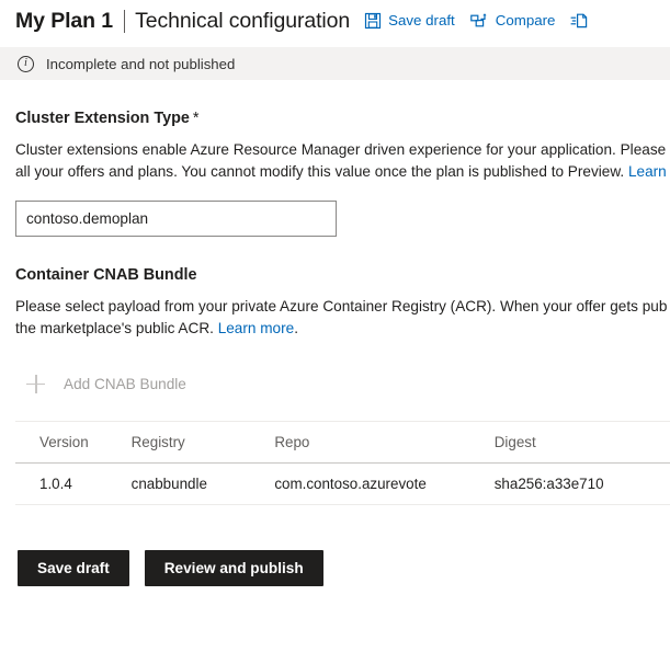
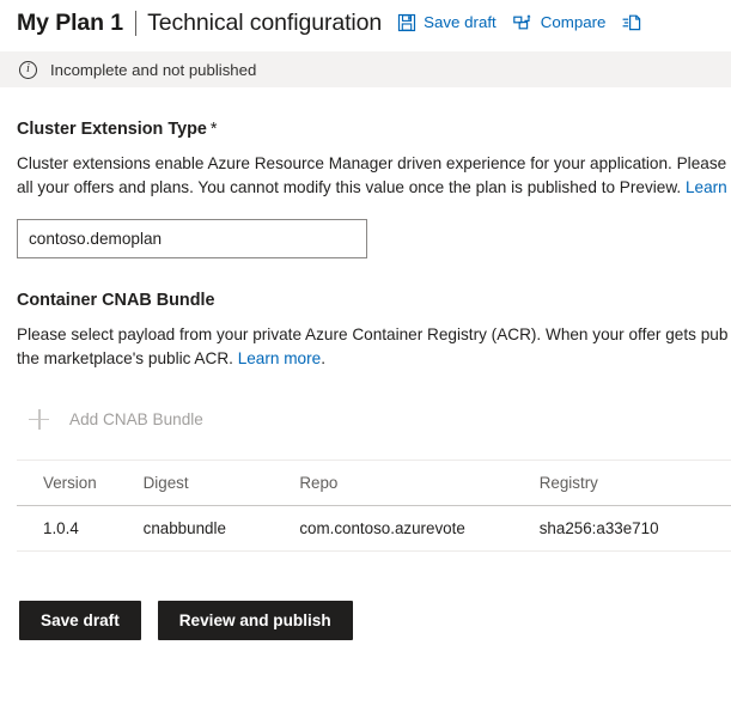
  My Plan 1
  Technical configuration
  Save draft
  Compare
  i
  Incomplete and not published
  Cluster Extension Type *
  Cluster extensions enable Azure Resource Manager driven experience for your application. Please
  all your offers and plans. You cannot modify this value once the plan is published to Preview. Learn
  contoso.demoplan
  Container CNAB Bundle
  Please select payload from your private Azure Container Registry (ACR). When your offer gets pub
  the marketplace's public ACR. Learn more.
  Add CNAB Bundle
  Version
- Registry
+ Digest
  Repo
- Digest
+ Registry
  1.0.4
  cnabbundle
  com.contoso.azurevote
  sha256:a33e710
  Save draft
  Review and publish
